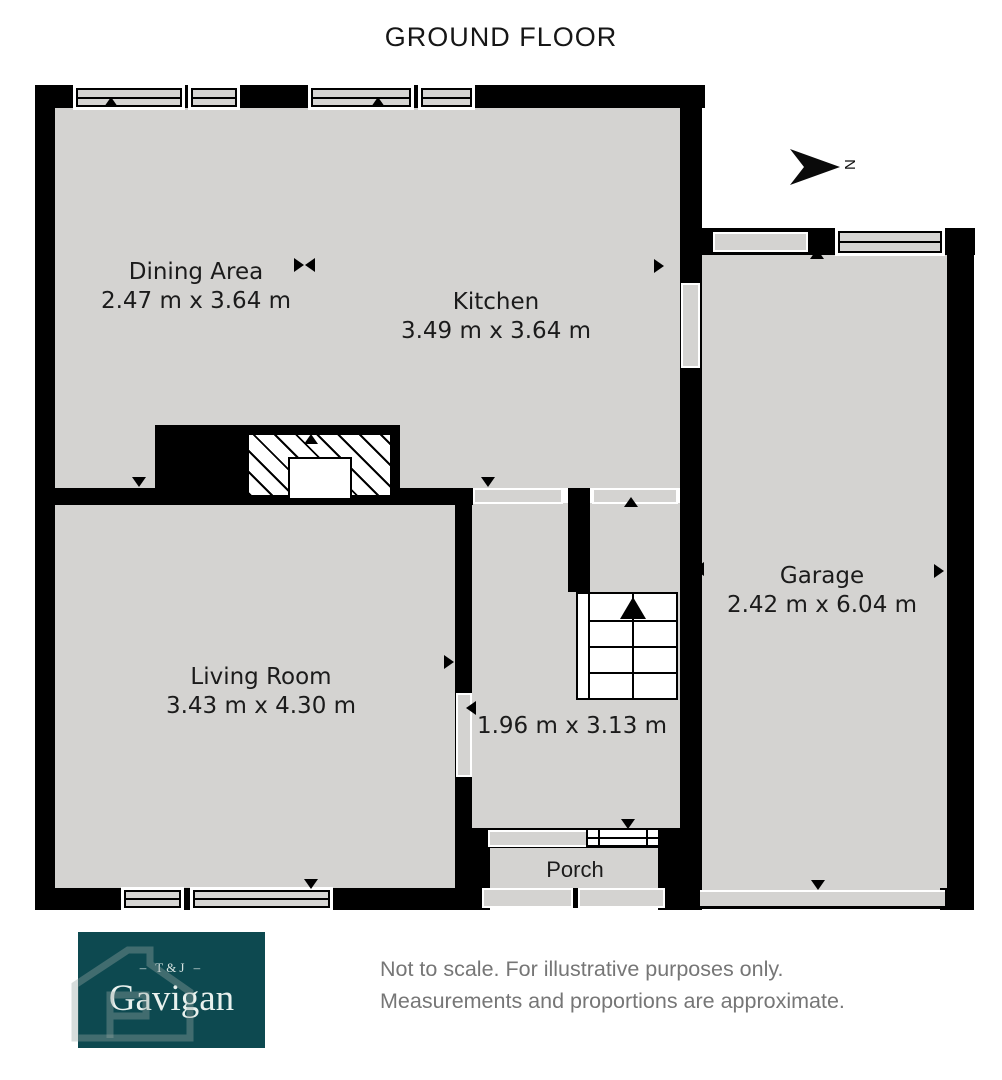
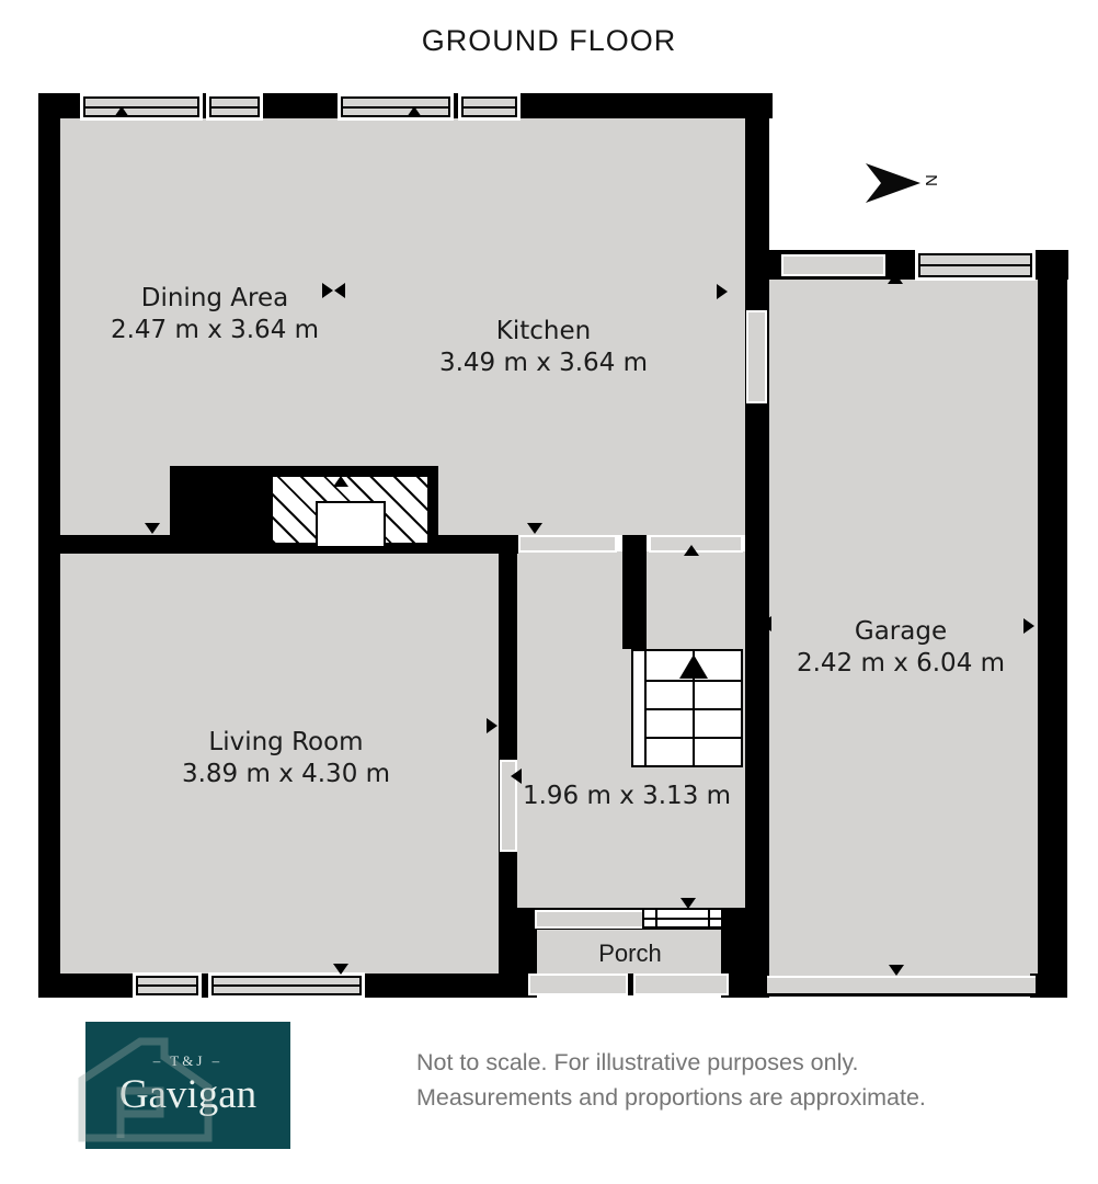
  GROUND FLOOR
  Dining Area
  2.47 m x 3.64 m
  Kitchen
  3.49 m x 3.64 m
  Garage
  2.42 m x 6.04 m
  Living Room
- 3.43 m x 4.30 m
+ 3.89 m x 4.30 m
  1.96 m x 3.13 m
  Porch
  – T&J –
  Gavigan
  Not to scale. For illustrative purposes only.
  Measurements and proportions are approximate.
